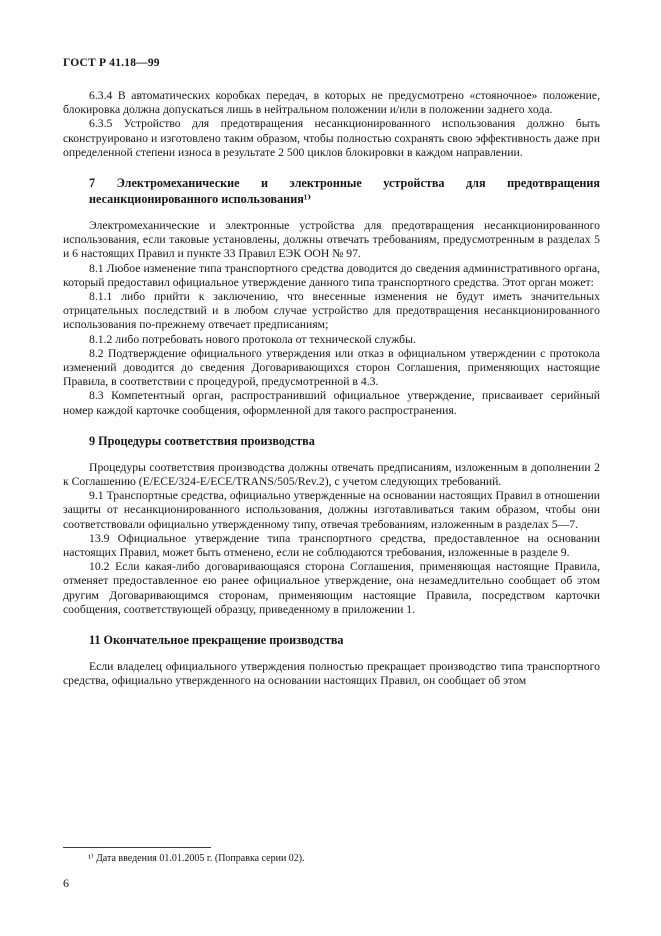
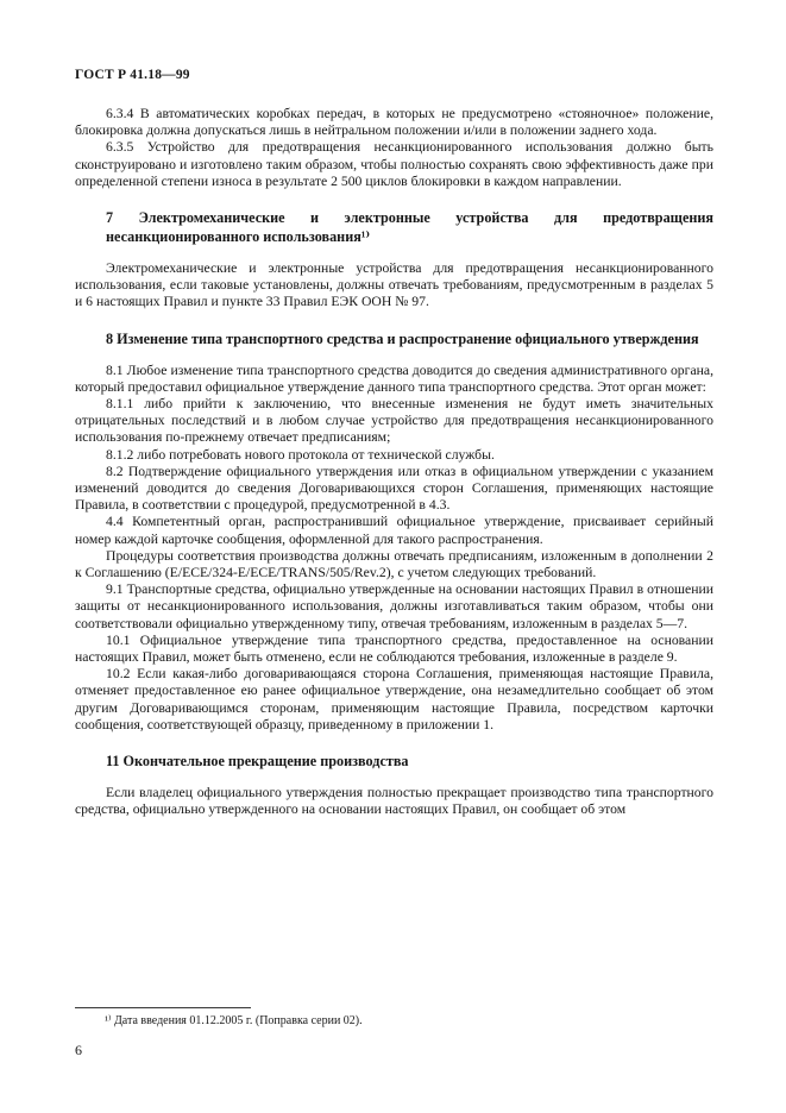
  ГОСТ Р 41.18—99
  6.3.4 В автоматических коробках передач, в которых не предусмотрено «стояночное» положение, блокировка должна допускаться лишь в нейтральном положении и/или в положении заднего хода.
  6.3.5 Устройство для предотвращения несанкционированного использования должно быть сконструировано и изготовлено таким образом, чтобы полностью сохранять свою эффективность даже при определенной степени износа в результате 2 500 циклов блокировки в каждом направлении.
  7 Электромеханические и электронные устройства для предотвращения несанкционированного использования¹⁾
  Электромеханические и электронные устройства для предотвращения несанкционированного использования, если таковые установлены, должны отвечать требованиям, предусмотренным в разделах 5 и 6 настоящих Правил и пункте 33 Правил ЕЭК ООН № 97.
+ 8 Изменение типа транспортного средства и распространение официального утверждения
  8.1 Любое изменение типа транспортного средства доводится до сведения административного органа, который предоставил официальное утверждение данного типа транспортного средства. Этот орган может:
  8.1.1 либо прийти к заключению, что внесенные изменения не будут иметь значительных отрицательных последствий и в любом случае устройство для предотвращения несанкционированного использования по-прежнему отвечает предписаниям;
  8.1.2 либо потребовать нового протокола от технической службы.
- 8.2 Подтверждение официального утверждения или отказ в официальном утверждении с протокола изменений доводится до сведения Договаривающихся сторон Соглашения, применяющих настоящие Правила, в соответствии с процедурой, предусмотренной в 4.3.
+ 8.2 Подтверждение официального утверждения или отказ в официальном утверждении с указанием изменений доводится до сведения Договаривающихся сторон Соглашения, применяющих настоящие Правила, в соответствии с процедурой, предусмотренной в 4.3.
- 8.3 Компетентный орган, распространивший официальное утверждение, присваивает серийный номер каждой карточке сообщения, оформленной для такого распространения.
+ 4.4 Компетентный орган, распространивший официальное утверждение, присваивает серийный номер каждой карточке сообщения, оформленной для такого распространения.
- 9 Процедуры соответствия производства
  Процедуры соответствия производства должны отвечать предписаниям, изложенным в дополнении 2 к Соглашению (E/ECE/324-E/ECE/TRANS/505/Rev.2), с учетом следующих требований.
  9.1 Транспортные средства, официально утвержденные на основании настоящих Правил в отношении защиты от несанкционированного использования, должны изготавливаться таким образом, чтобы они соответствовали официально утвержденному типу, отвечая требованиям, изложенным в разделах 5—7.
- 13.9 Официальное утверждение типа транспортного средства, предоставленное на основании настоящих Правил, может быть отменено, если не соблюдаются требования, изложенные в разделе 9.
+ 10.1 Официальное утверждение типа транспортного средства, предоставленное на основании настоящих Правил, может быть отменено, если не соблюдаются требования, изложенные в разделе 9.
  10.2 Если какая-либо договаривающаяся сторона Соглашения, применяющая настоящие Правила, отменяет предоставленное ею ранее официальное утверждение, она незамедлительно сообщает об этом другим Договаривающимся сторонам, применяющим настоящие Правила, посредством карточки сообщения, соответствующей образцу, приведенному в приложении 1.
  11 Окончательное прекращение производства
  Если владелец официального утверждения полностью прекращает производство типа транспортного средства, официально утвержденного на основании настоящих Правил, он сообщает об этом
- ¹⁾ Дата введения 01.01.2005 г. (Поправка серии 02).
+ ¹⁾ Дата введения 01.12.2005 г. (Поправка серии 02).
  6
